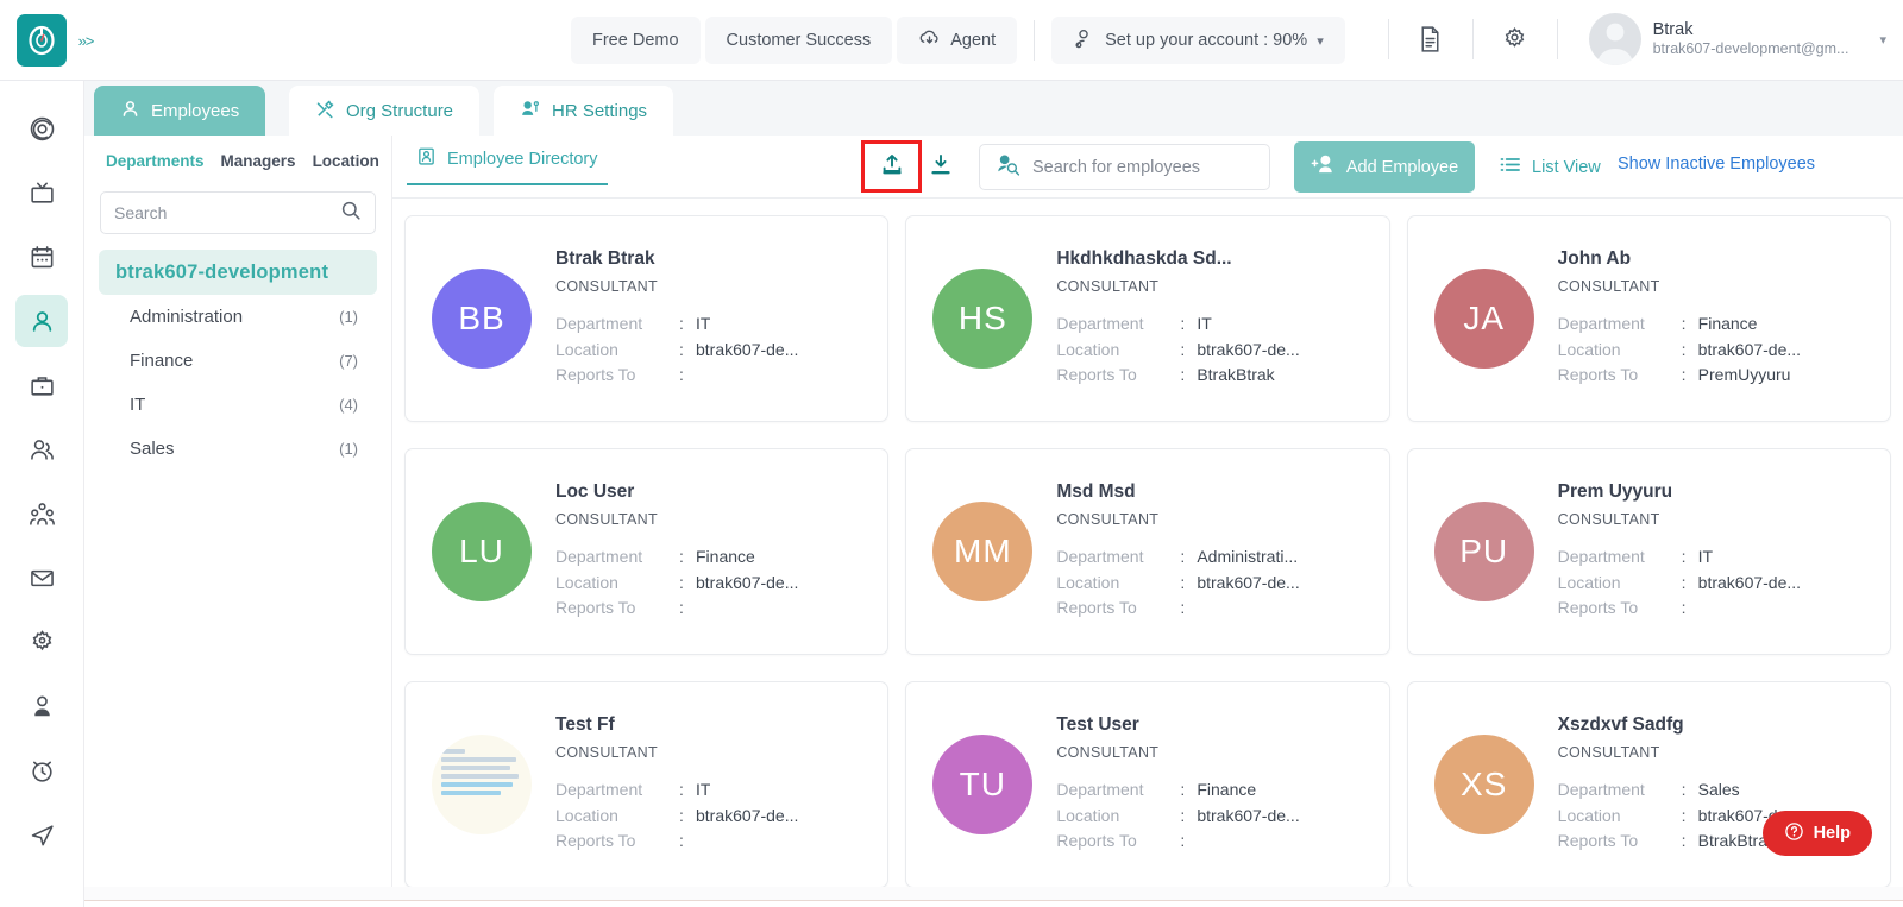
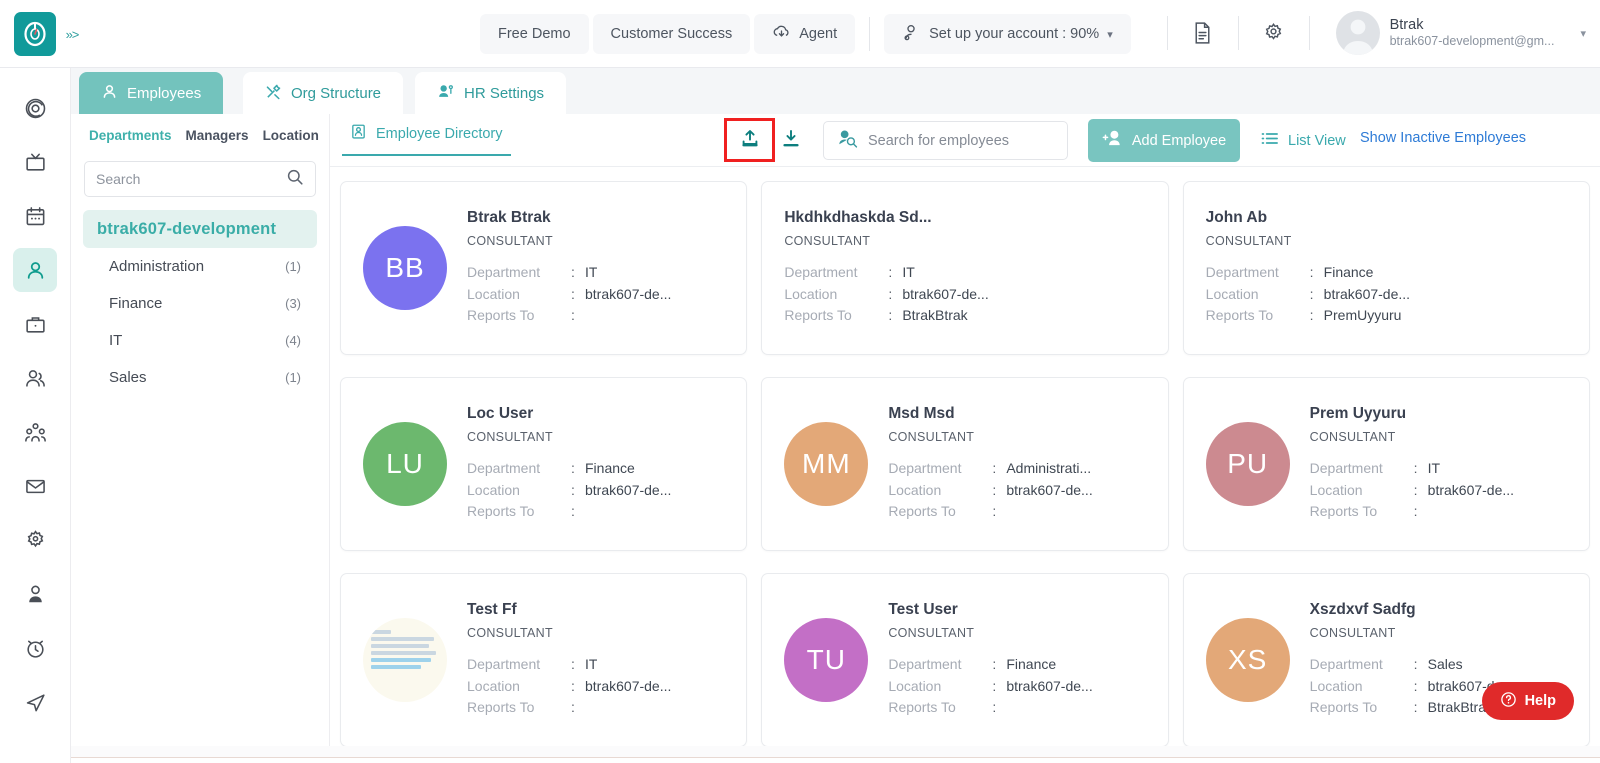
  »>
  Free Demo
  Customer Success
  Agent
  Set up your account : 90%
  ▾
  Btrak
  btrak607-development@gm...
  ▾
  Employees
  Org Structure
  HR Settings
  Departments
  Managers
  Location
  Search
  btrak607-development
  Administration
  (1)
  Finance
- (7)
+ (3)
  IT
  (4)
  Sales
  (1)
  Employee Directory
  Search for employees
  Add Employee
  List View
  Show Inactive Employees
  BB
  Btrak Btrak
  CONSULTANT
  Department
  :
  IT
  Location
  :
  btrak607-de...
  Reports To
  :
- HS
  Hkdhkdhaskda Sd...
  CONSULTANT
  Department
  :
  IT
  Location
  :
  btrak607-de...
  Reports To
  :
  BtrakBtrak
- JA
  John Ab
  CONSULTANT
  Department
  :
  Finance
  Location
  :
  btrak607-de...
  Reports To
  :
  PremUyyuru
  LU
  Loc User
  CONSULTANT
  Department
  :
  Finance
  Location
  :
  btrak607-de...
  Reports To
  :
  MM
  Msd Msd
  CONSULTANT
  Department
  :
  Administrati...
  Location
  :
  btrak607-de...
  Reports To
  :
  PU
  Prem Uyyuru
  CONSULTANT
  Department
  :
  IT
  Location
  :
  btrak607-de...
  Reports To
  :
  Test Ff
  CONSULTANT
  Department
  :
  IT
  Location
  :
  btrak607-de...
  Reports To
  :
  TU
  Test User
  CONSULTANT
  Department
  :
  Finance
  Location
  :
  btrak607-de...
  Reports To
  :
  XS
  Xszdxvf Sadfg
  CONSULTANT
  Department
  :
  Sales
  Location
  :
  Reports To
  :
  BtrakBtr
  Help
